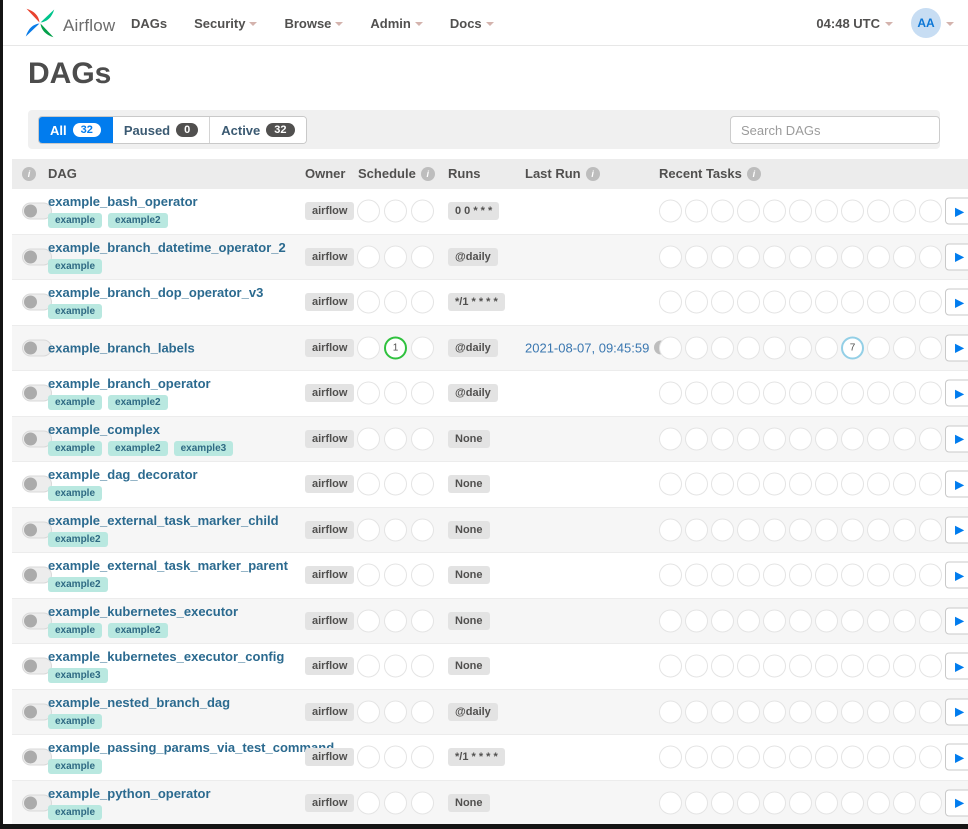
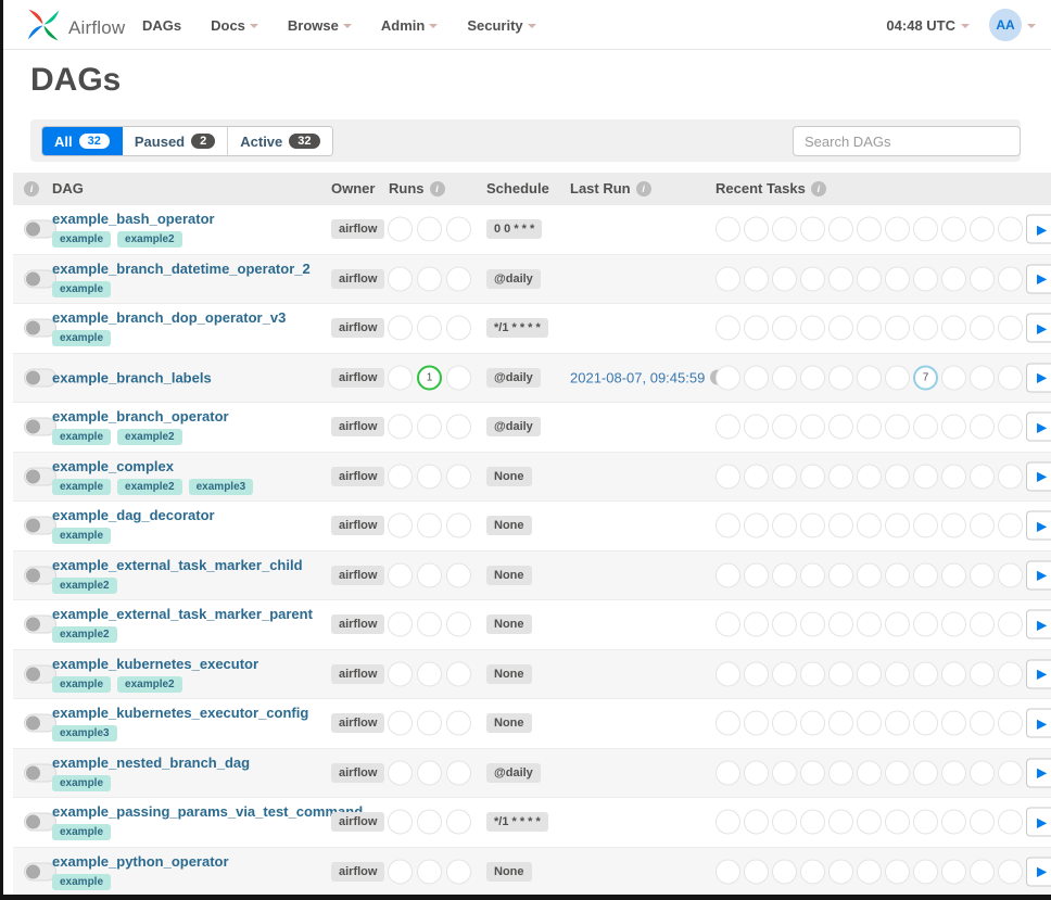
  Airflow
  DAGs
- Security
+ Docs
  Browse
  Admin
- Docs
+ Security
  04:48 UTC
  AA
  DAGs
  All
  32
  Paused
- 0
+ 2
  Active
  32
  Search DAGs
  i
  DAG
  Owner
- Schedule
+ Runs
  i
- Runs
+ Schedule
  Last Run
  i
  Recent Tasks
  i
  example_bash_operator
  example
  example2
  airflow
  0 0 * * *
  ▶
  example_branch_datetime_operator_2
  example
  airflow
  @daily
  ▶
  example_branch_dop_operator_v3
  example
  airflow
  */1 * * * *
  ▶
  example_branch_labels
  airflow
  1
  @daily
  2021-08-07, 09:45:59
  7
  ▶
  example_branch_operator
  example
  example2
  airflow
  @daily
  ▶
  example_complex
  example
  example2
  example3
  airflow
  None
  ▶
  example_dag_decorator
  example
  airflow
  None
  ▶
  example_external_task_marker_child
  example2
  airflow
  None
  ▶
  example_external_task_marker_parent
  example2
  airflow
  None
  ▶
  example_kubernetes_executor
  example
  example2
  airflow
  None
  ▶
  example_kubernetes_executor_config
  example3
  airflow
  None
  ▶
  example_nested_branch_dag
  example
  airflow
  @daily
  ▶
  example_passing_params_via_test_comm
  example
  airflow
  */1 * * * *
  ▶
  example_python_operator
  example
  airflow
  None
  ▶
